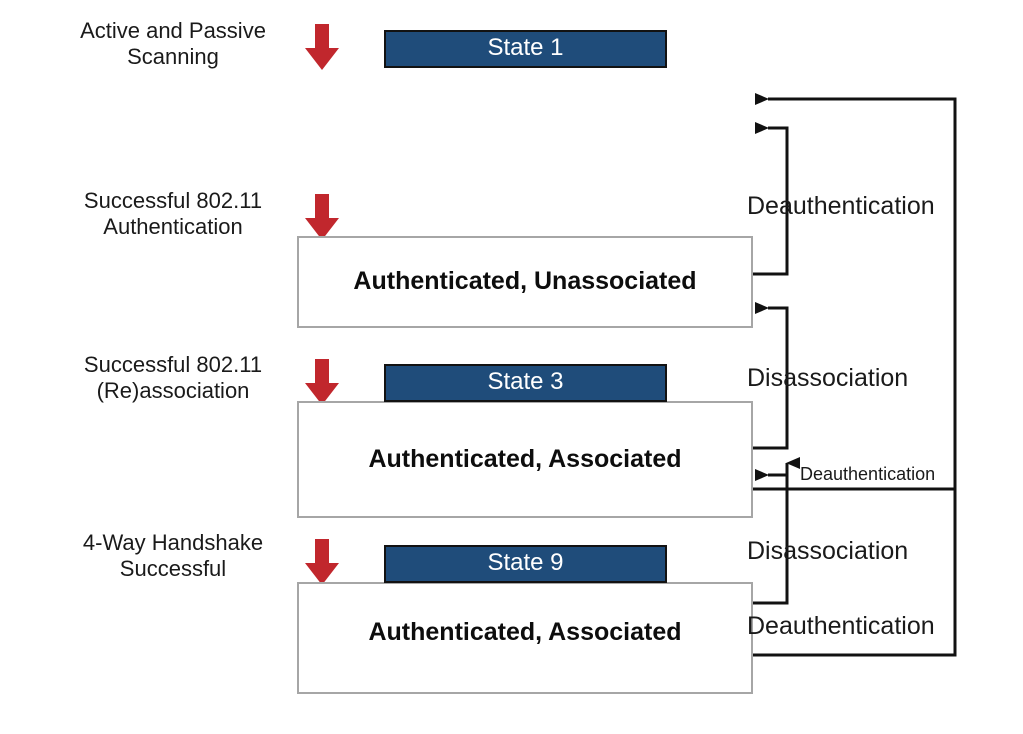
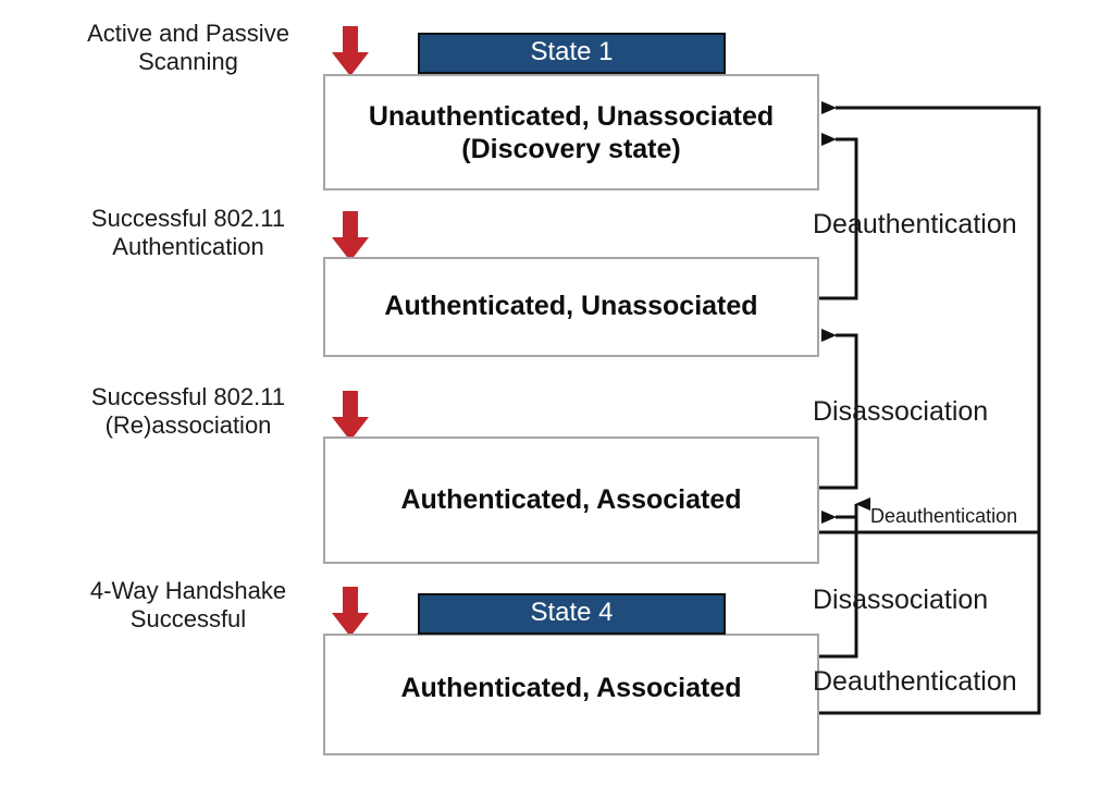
  Active and Passive
  Scanning
  Successful 802.11
  Authentication
  Successful 802.11
  (Re)association
  4-Way Handshake
  Successful
+ Unauthenticated, Unassociated
+ (Discovery state)
  Authenticated, Unassociated
  Authenticated, Associated
  Authenticated, Associated
  State 1
- State 3
- State 9
+ State 4
  Deauthentication
  Disassociation
  Deauthentication
  Disassociation
  Deauthentication
